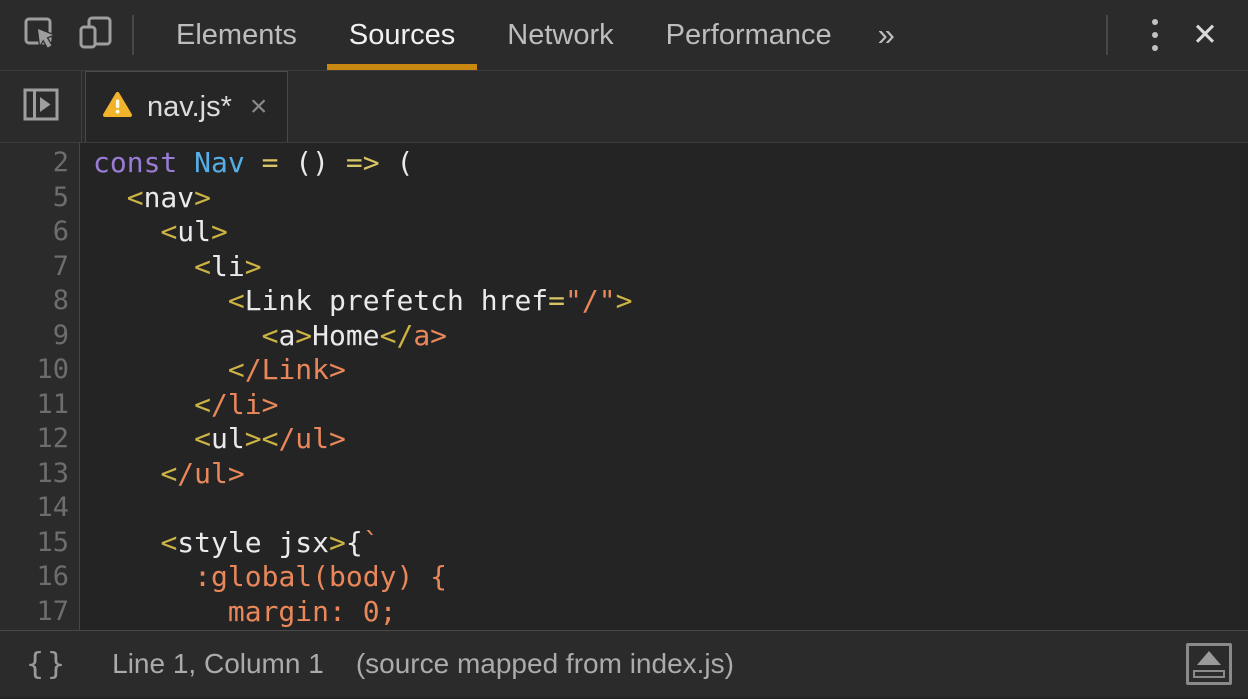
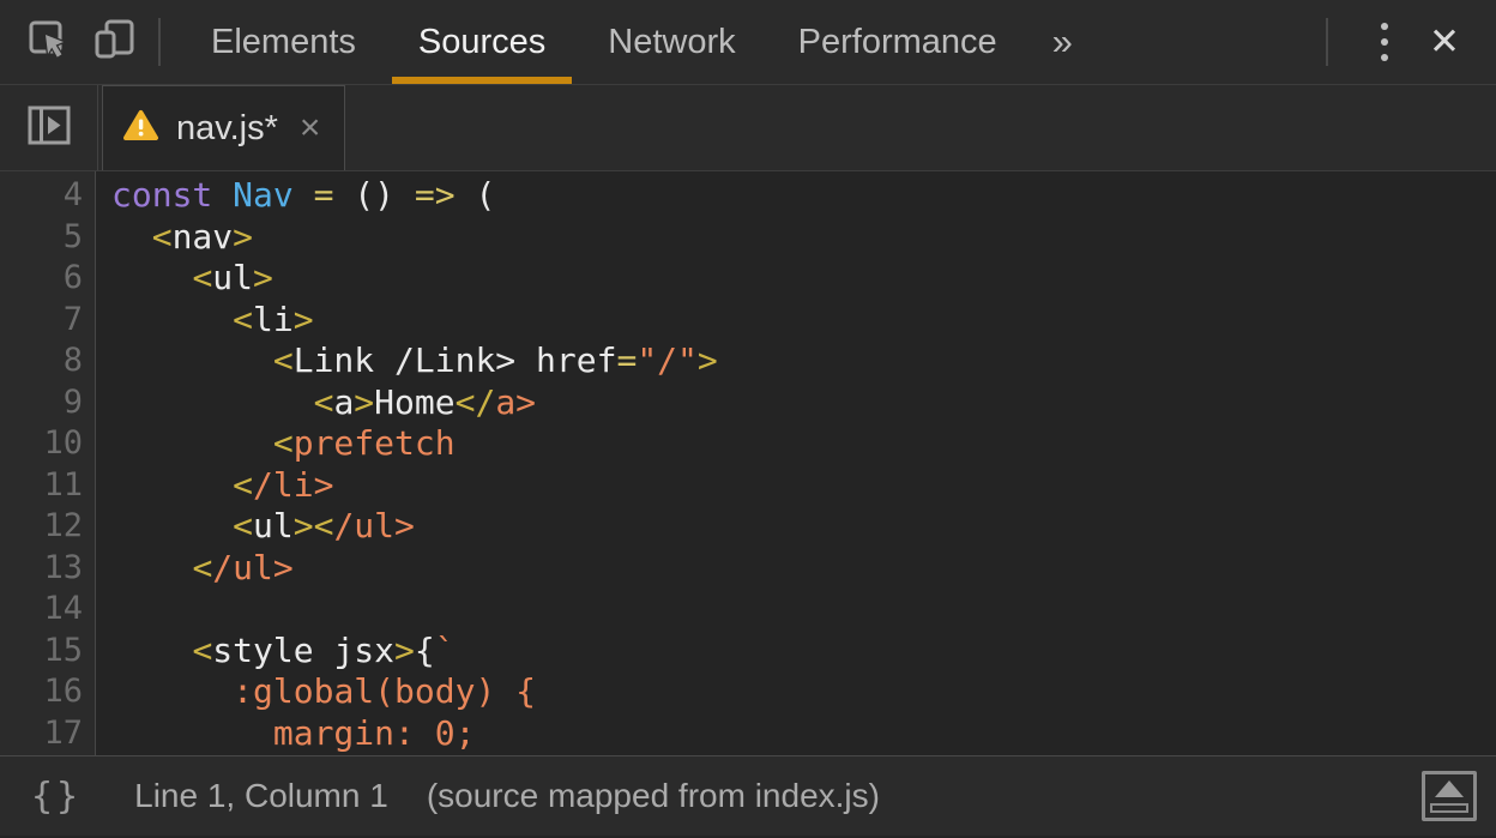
  Elements
  Sources
  Network
  Performance
  »
  ✕
  nav.js*
  ×
- 2
+ 4
  5
  6
  7
  8
  9
  10
  11
  12
  13
  14
  15
  16
  17
  const Nav = () => (
  <nav>
  <ul>
  <li>
- <Link prefetch href="/">
+ <Link /Link> href="/">
  <a>Home</a>
- </Link>
+ <prefetch
  </li>
  <ul></ul>
  </ul>
  <style jsx>{`
  :global(body) {
  margin: 0;
  {}
  Line 1, Column 1
  (source mapped from index.js)
